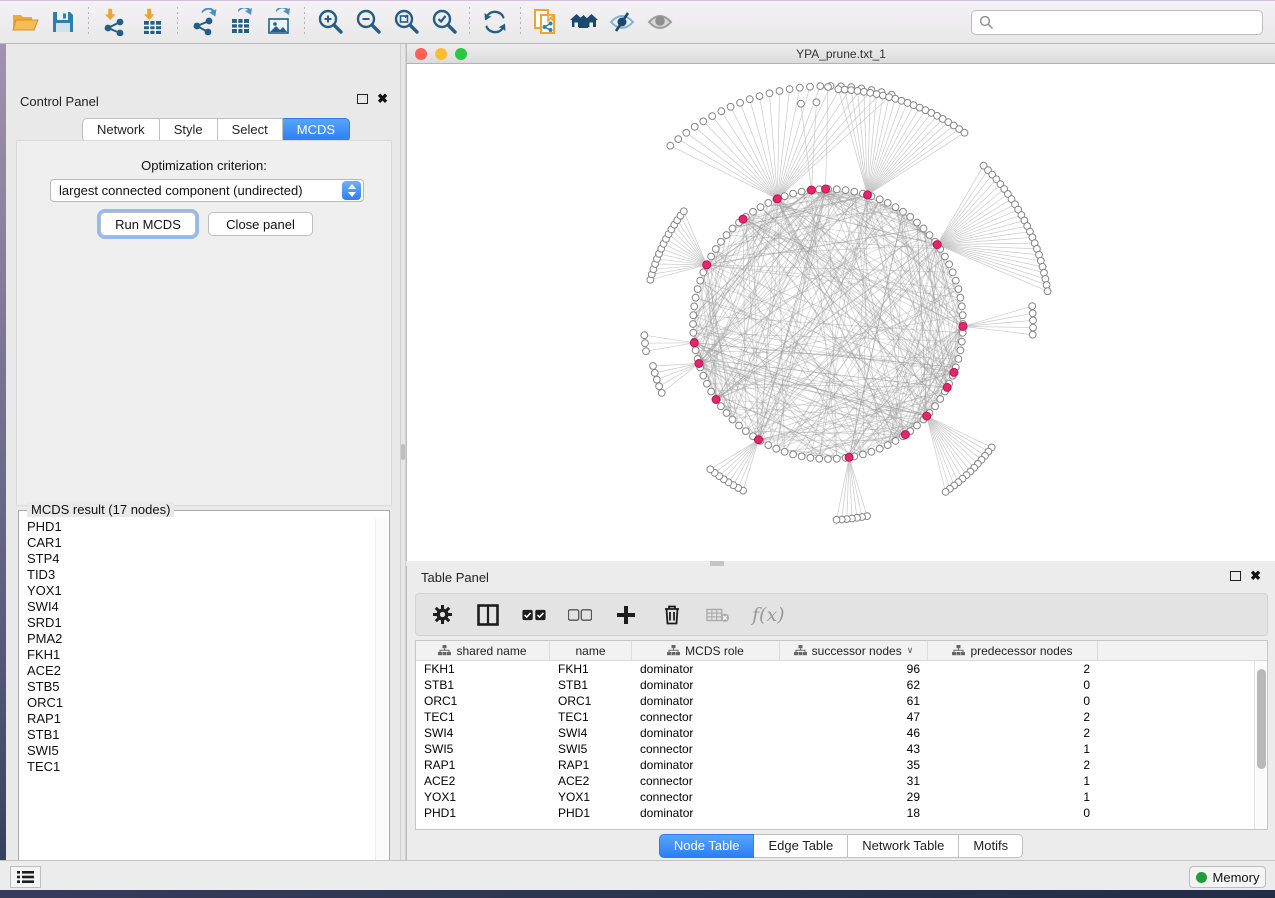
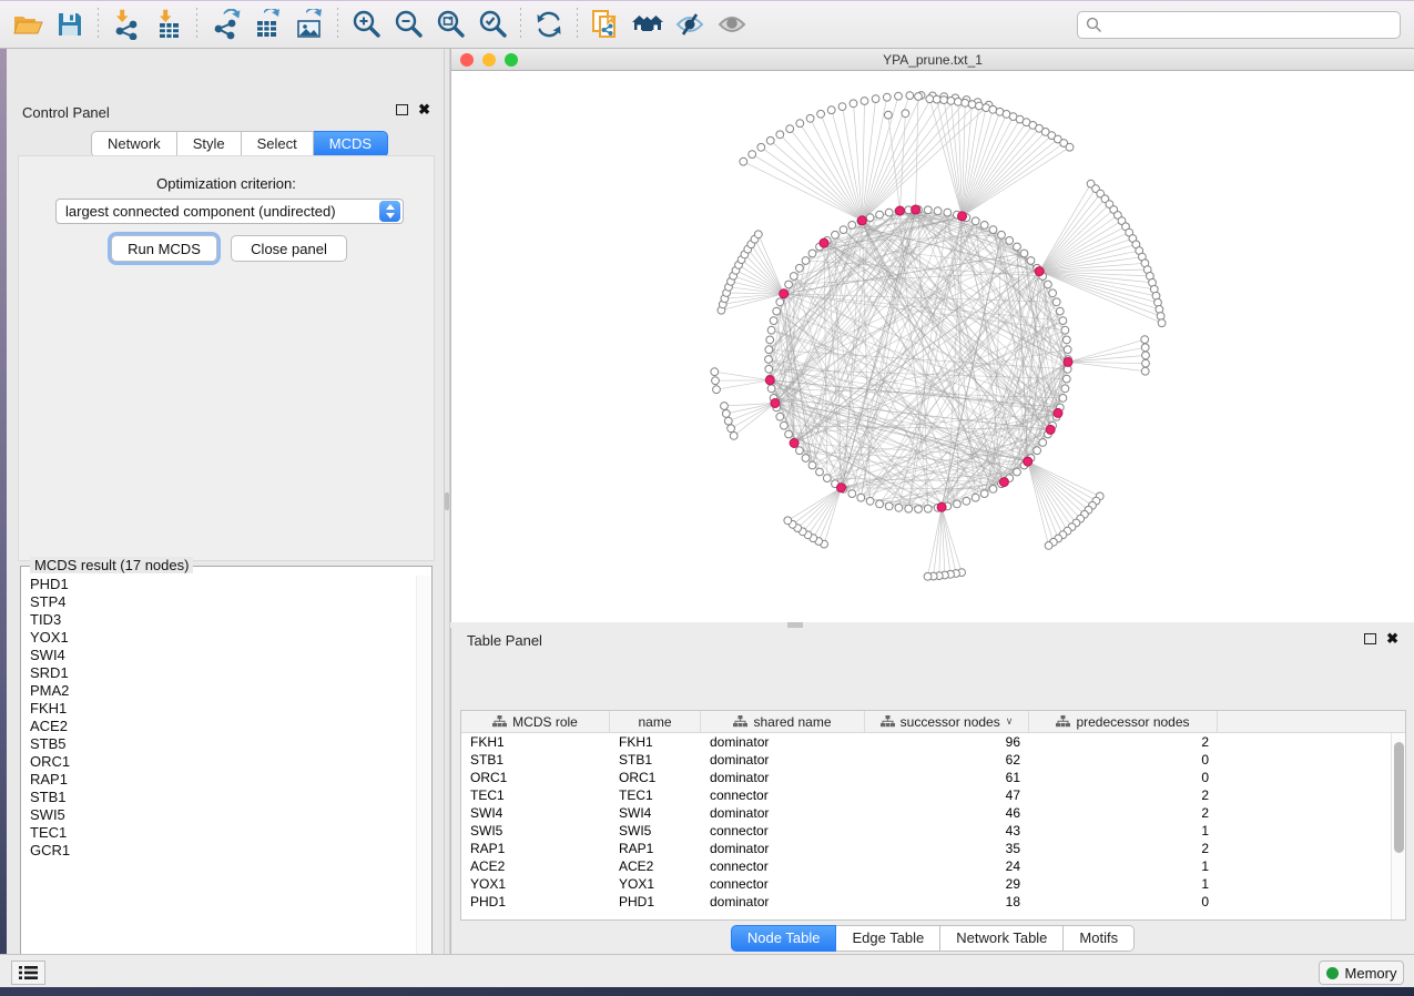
  Control Panel
  ✖
  Network
  Style
  Select
  MCDS
  Optimization criterion:
  largest connected component (undirected)
  Run MCDS
  Close panel
  MCDS result (17 nodes)
  PHD1
- CAR1
  STP4
  TID3
  YOX1
  SWI4
  SRD1
  PMA2
  FKH1
  ACE2
  STB5
  ORC1
  RAP1
  STB1
  SWI5
  TEC1
+ GCR1
  YPA_prune.txt_1
  Table Panel
  ✖
- f(x)
- shared name
+ MCDS role
  name
- MCDS role
+ shared name
  successor nodes
  ∨
  predecessor nodes
  FKH1
  FKH1
  dominator
  96
  2
  STB1
  STB1
  dominator
  62
  0
  ORC1
  ORC1
  dominator
  61
  0
  TEC1
  TEC1
  connector
  47
  2
  SWI4
  SWI4
  dominator
  46
  2
  SWI5
  SWI5
  connector
  43
  1
  RAP1
  RAP1
  dominator
  35
  2
  ACE2
  ACE2
  connector
- 31
+ 24
  1
  YOX1
  YOX1
  connector
  29
  1
  PHD1
  PHD1
  dominator
  18
  0
  Node Table
  Edge Table
  Network Table
  Motifs
  Memory
